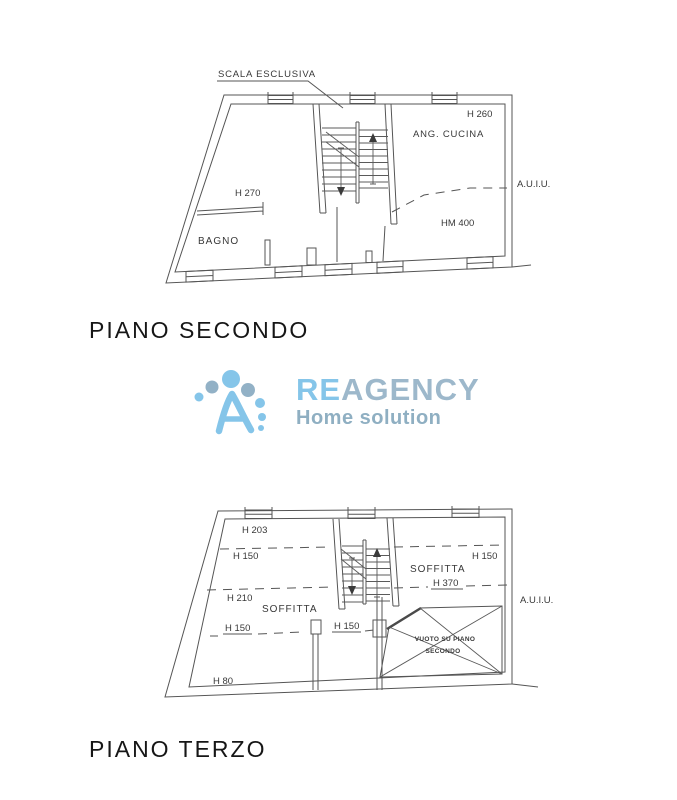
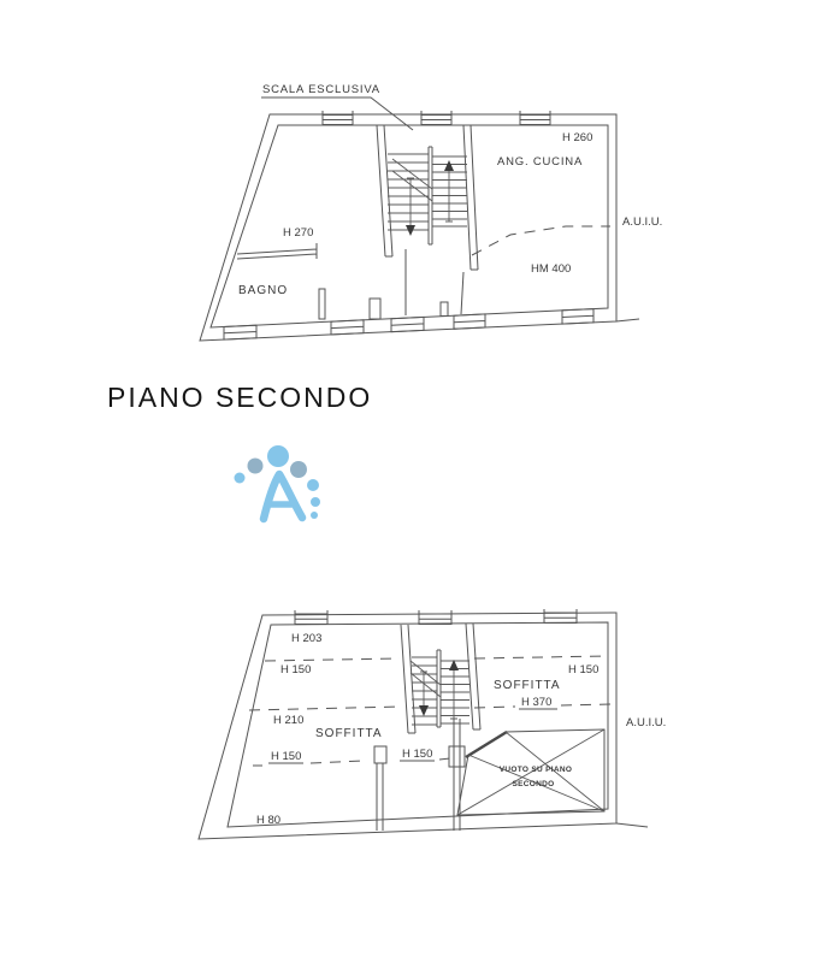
  SCALA ESCLUSIVA
  H 260
  ANG. CUCINA
  A.U.I.U.
  H 270
  HM 400
  BAGNO
  H 203
  H 150
  H 150
  SOFFITTA
  H 370
  H 210
  SOFFITTA
  H 150
  H 150
  H 80
  A.U.I.U.
  PIANO SECONDO
- PIANO TERZO
- REAGENCY
- Home solution
